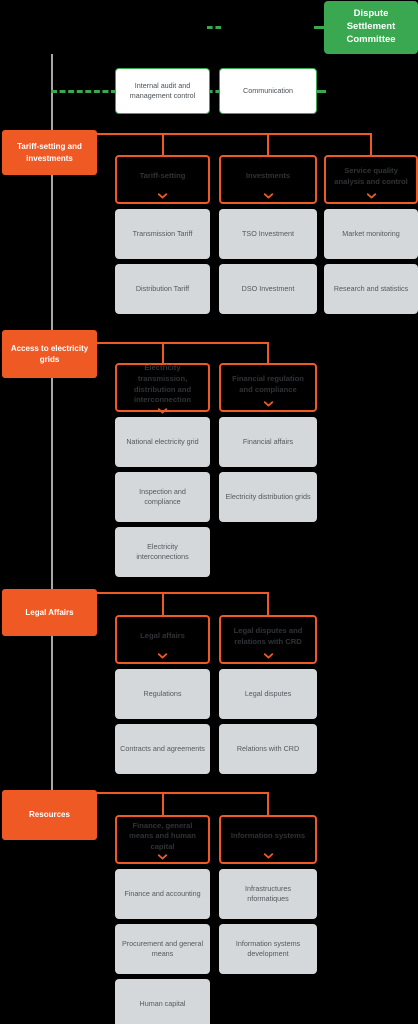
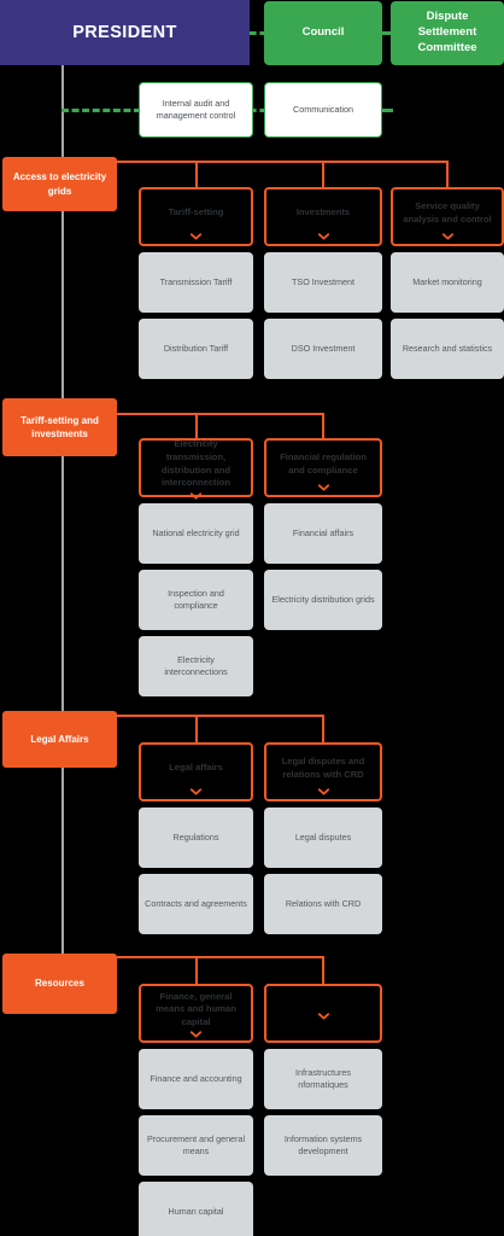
+ PRESIDENT
+ Council
  Dispute Settlement Committee
  Internal audit and management control
  Communication
- Tariff-setting and investments
+ Access to electricity grids
  Tariff-setting
  Transmission Tariff
  Distribution Tariff
  Investments
  TSO Investment
  DSO Investment
  Service quality analysis and control
  Market monitoring
  Research and statistics
- Access to electricity grids
+ Tariff-setting and investments
  Electricity transmission, distribution and interconnection
  National electricity grid
  Inspection and compliance
  Electricity interconnections
  Financial regulation and compliance
  Financial affairs
  Electricity distribution grids
  Legal Affairs
  Legal affairs
  Regulations
  Contracts and agreements
  Legal disputes and relations with CRD
  Legal disputes
  Relations with CRD
  Resources
  Finance, general means and human capital
  Finance and accounting
  Procurement and general means
  Human capital
- Information systems
  Infrastructures nformatiques
  Information systems development
